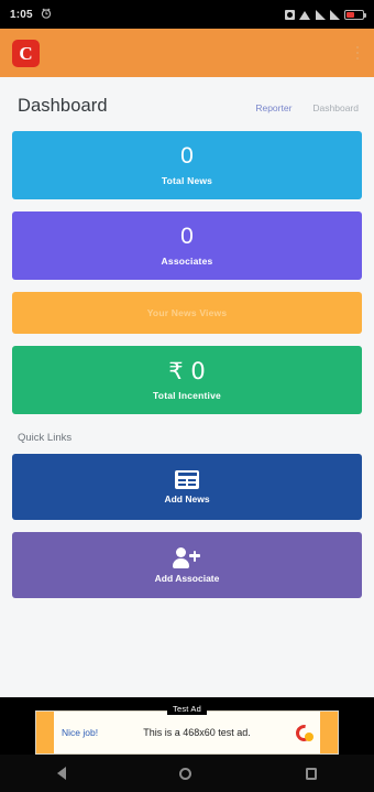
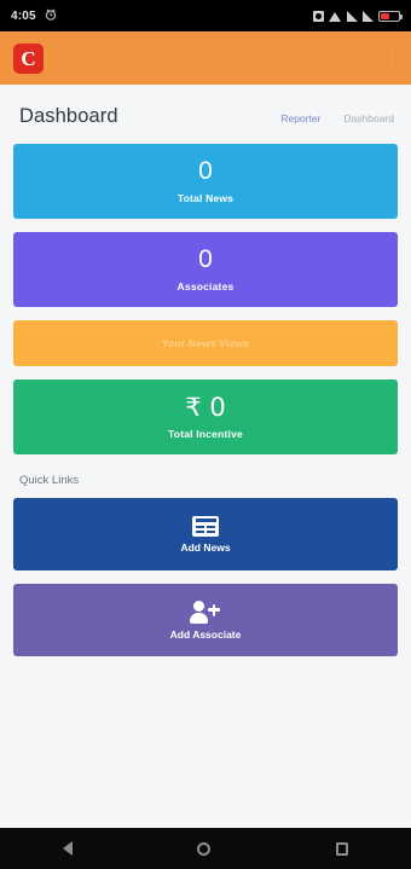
- 1:05
+ 4:05
  C
  Dashboard
  Reporter
  Dashboard
  0
  Total News
  0
  Associates
  Your News Views
  ₹ 0
  Total Incentive
  Quick Links
  Add News
  Add Associate
- Test Ad
- Nice job!
- This is a 468x60 test ad.
